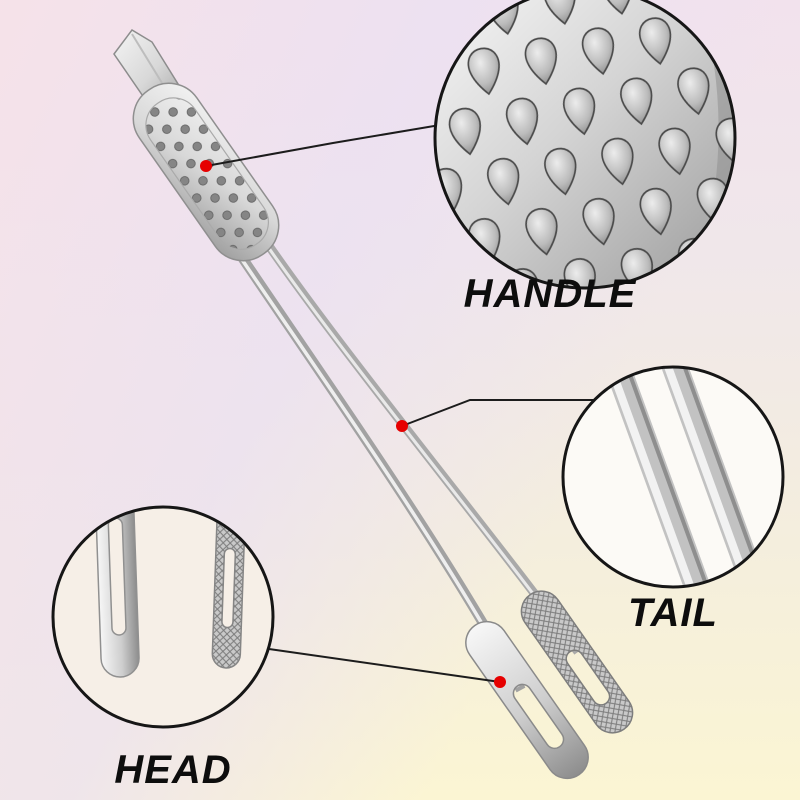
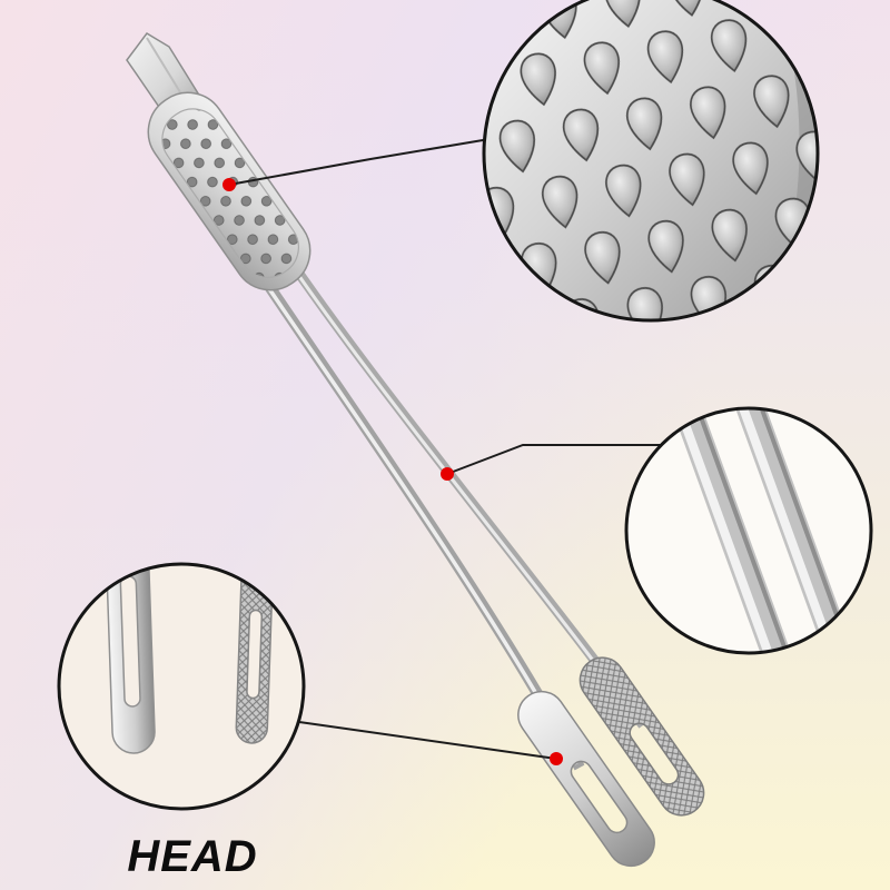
- HANDLE
- TAIL
  HEAD
